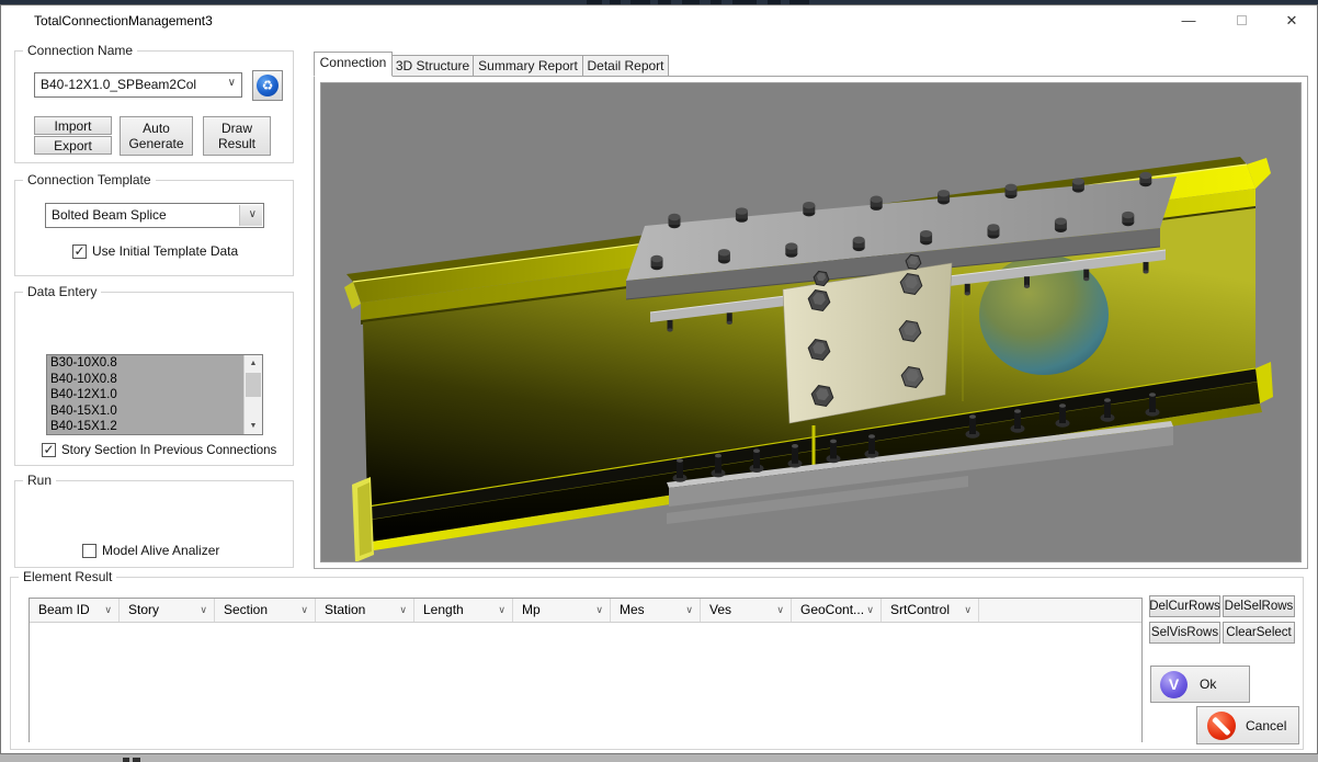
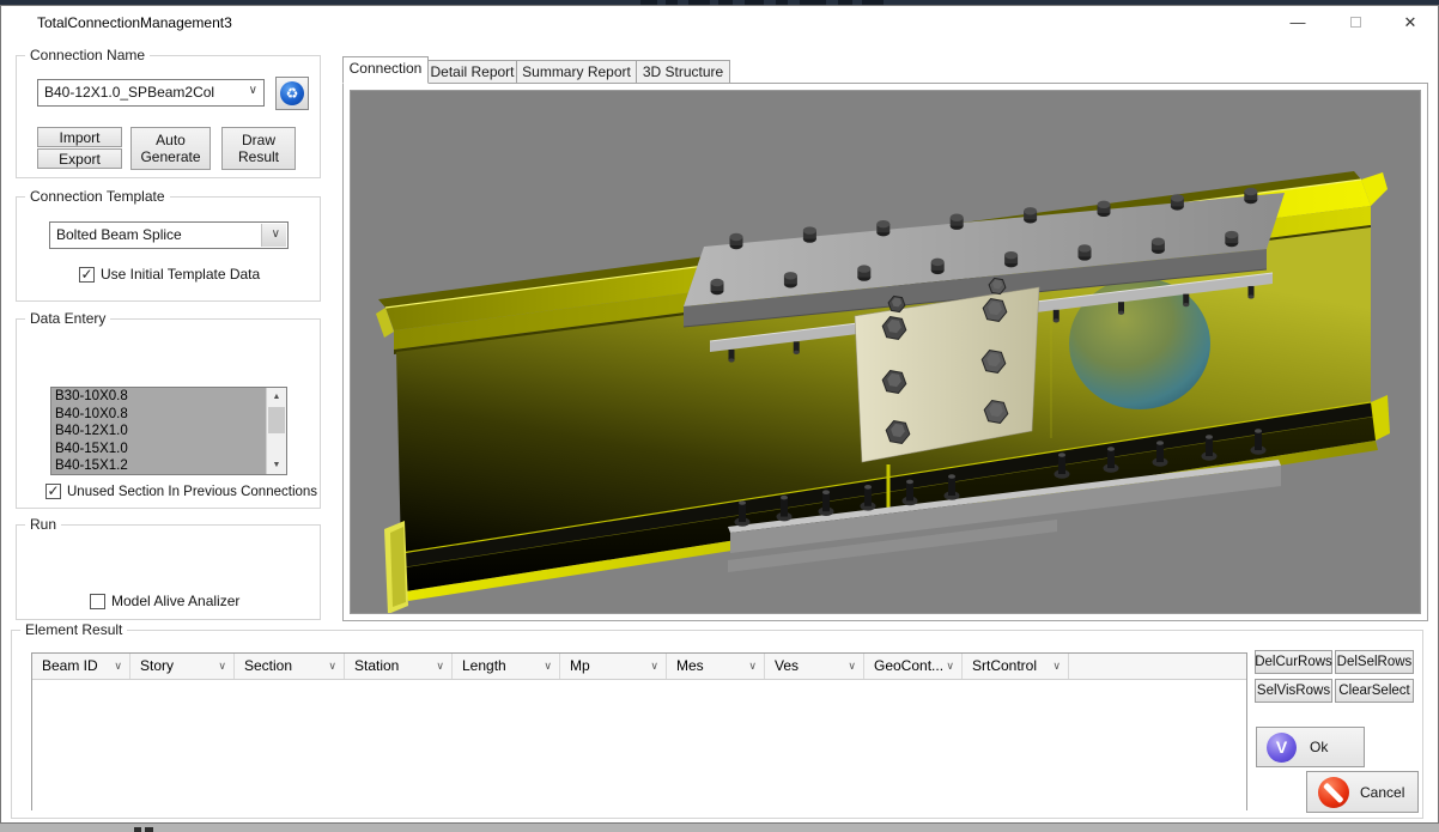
  TotalConnectionManagement3
  —
  ✕
  Connection Name
  B40-12X1.0_SPBeam2Col
  ∨
  ♻
  Import
  Export
  Auto
  Generate
  Draw
  Result
  Connection Template
  Bolted Beam Splice
  ∨
  ✓
  Use Initial Template Data
  Data Entery
  B30-10X0.8
  B40-10X0.8
  B40-12X1.0
  B40-15X1.0
  B40-15X1.2
  ✓
- Story Section In Previous Connections
+ Unused Section In Previous Connections
  Run
  Model Alive Analizer
  Connection
- 3D Structure
+ Detail Report
  Summary Report
- Detail Report
+ 3D Structure
  Element Result
  Beam ID
  ∨
  Story
  ∨
  Section
  ∨
  Station
  ∨
  Length
  ∨
  Mp
  ∨
  Mes
  ∨
  Ves
  ∨
  GeoCont...
  ∨
  SrtControl
  ∨
  DelCurRows
  DelSelRows
  SelVisRows
  ClearSelect
  V
  Ok
  Cancel
